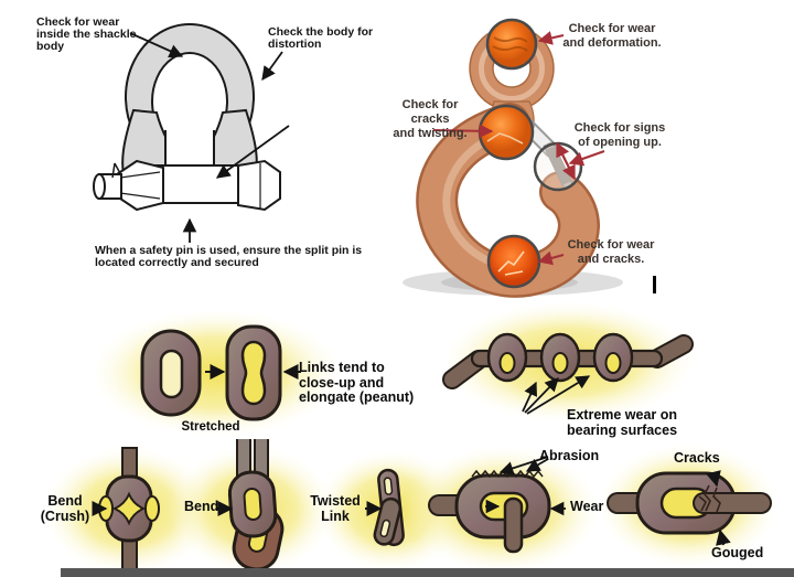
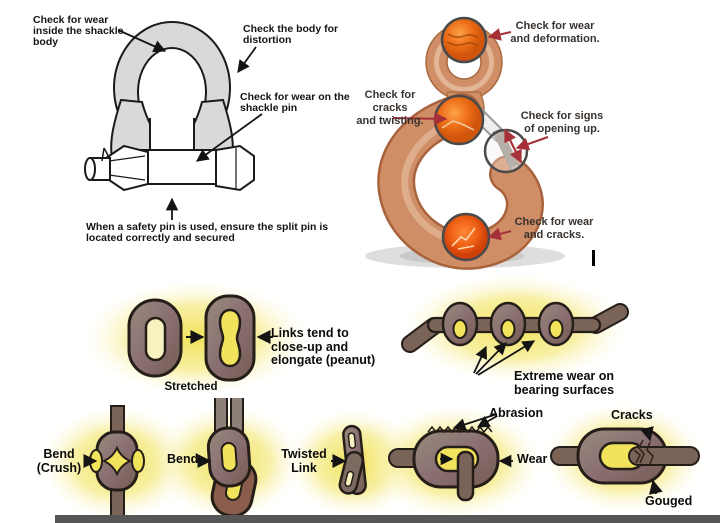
  Check for wear
  inside the shackle
  body
  Check the body for
  distortion
+ Check for wear on the
+ shackle pin
  When a safety pin is used, ensure the split pin is
  located correctly and secured
  Check for wear
  and deformation.
  Check for cracks
  and twisting.
  Check for signs
  of opening up.
  Check for wear
  and cracks.
  Links tend to
  close-up and
  elongate (peanut)
  Stretched
  Extreme wear on
  bearing surfaces
  Bend
  (Crush)
  Bend
  Twisted
  Link
  Abrasion
  Wear
  Cracks
  Gouged
